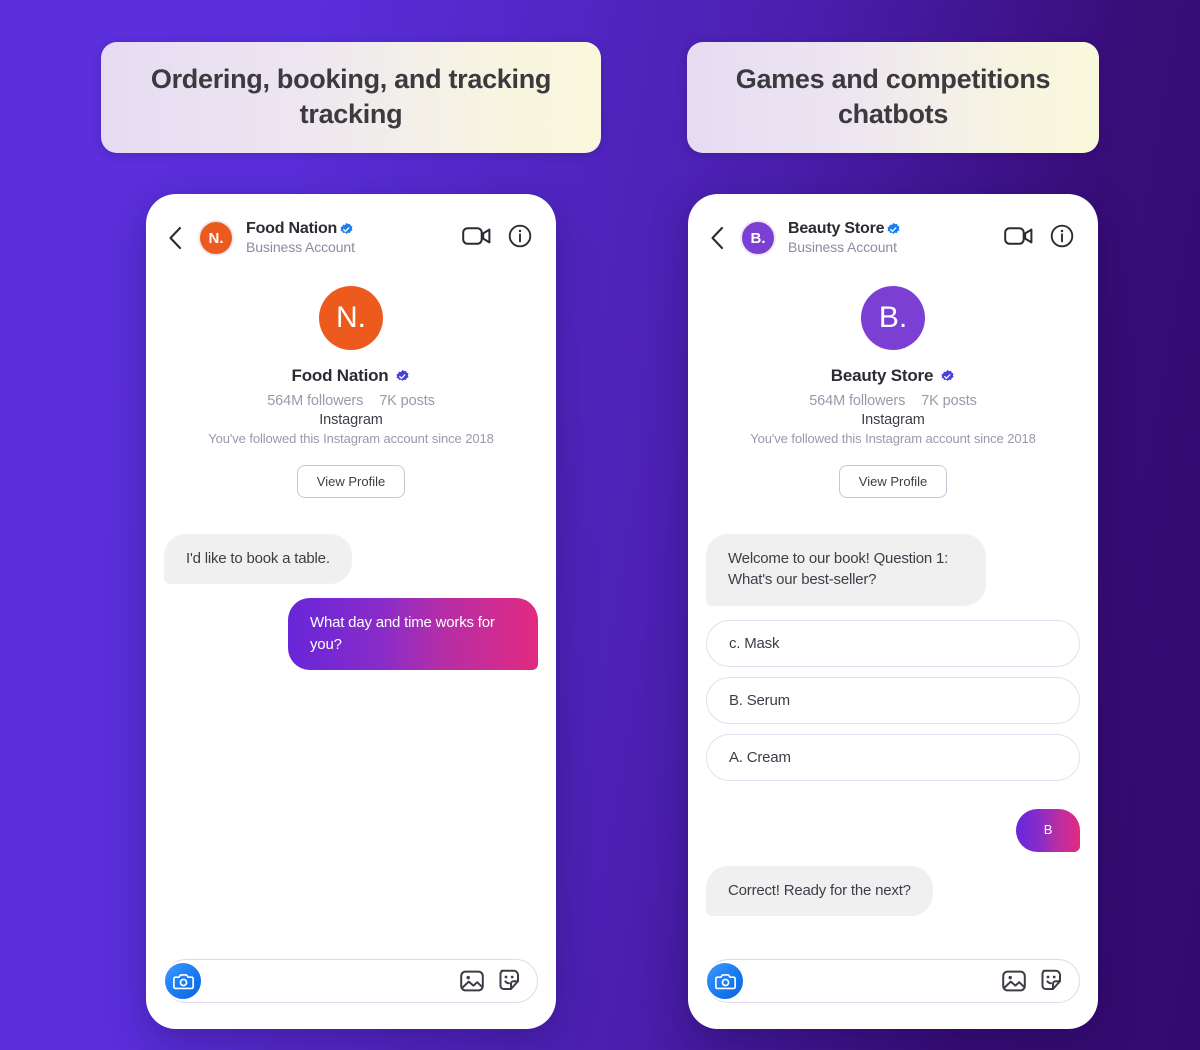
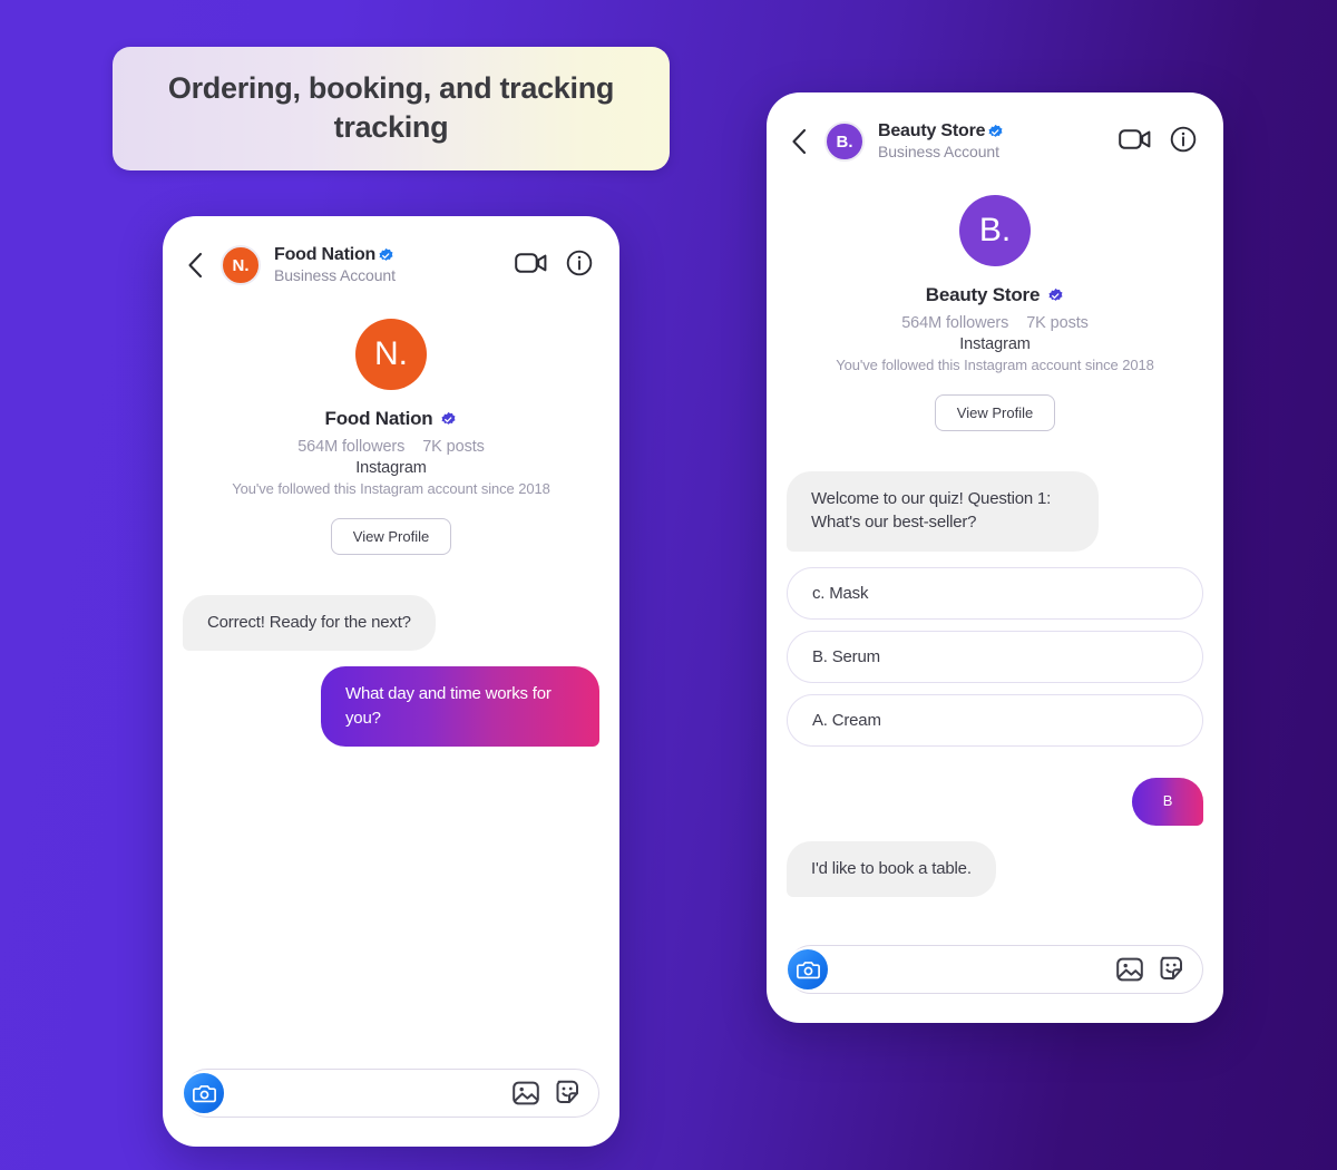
  Ordering, booking, and tracking tracking
  N.
  Food Nation
  Business Account
  N.
  Food Nation
  564M followers 7K posts
  Instagram
  You've followed this Instagram account since 2018
  View Profile
- I'd like to book a table.
+ Correct! Ready for the next?
  What day and time works for you?
- Games and competitions chatbots
  B.
  Beauty Store
  Business Account
  B.
  Beauty Store
  564M followers 7K posts
  Instagram
  You've followed this Instagram account since 2018
  View Profile
- Welcome to our book! Question 1: What's our best-seller?
+ Welcome to our quiz! Question 1: What's our best-seller?
  c. Mask
  B. Serum
  A. Cream
  B
- Correct! Ready for the next?
+ I'd like to book a table.
